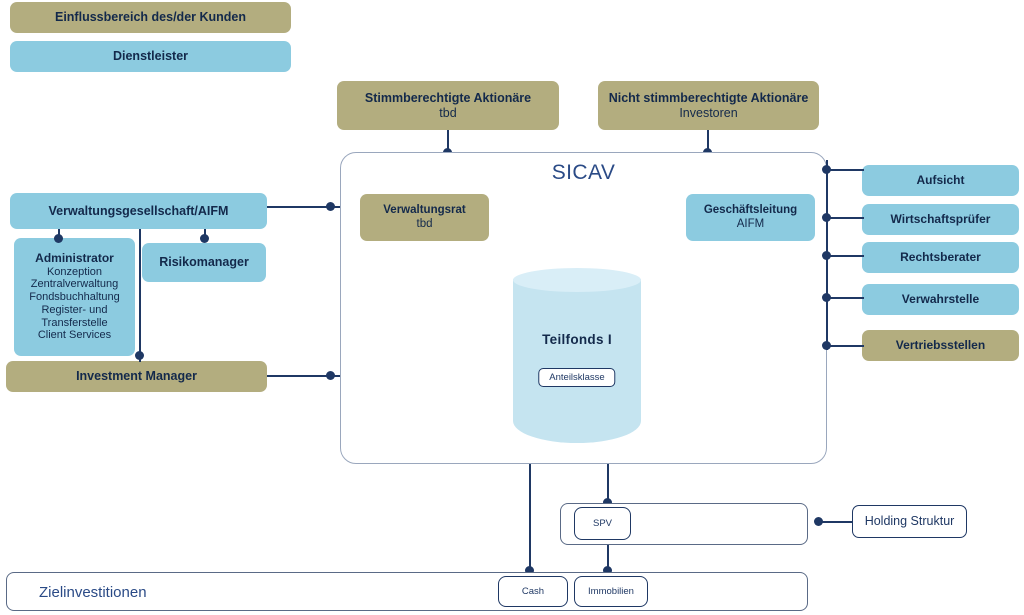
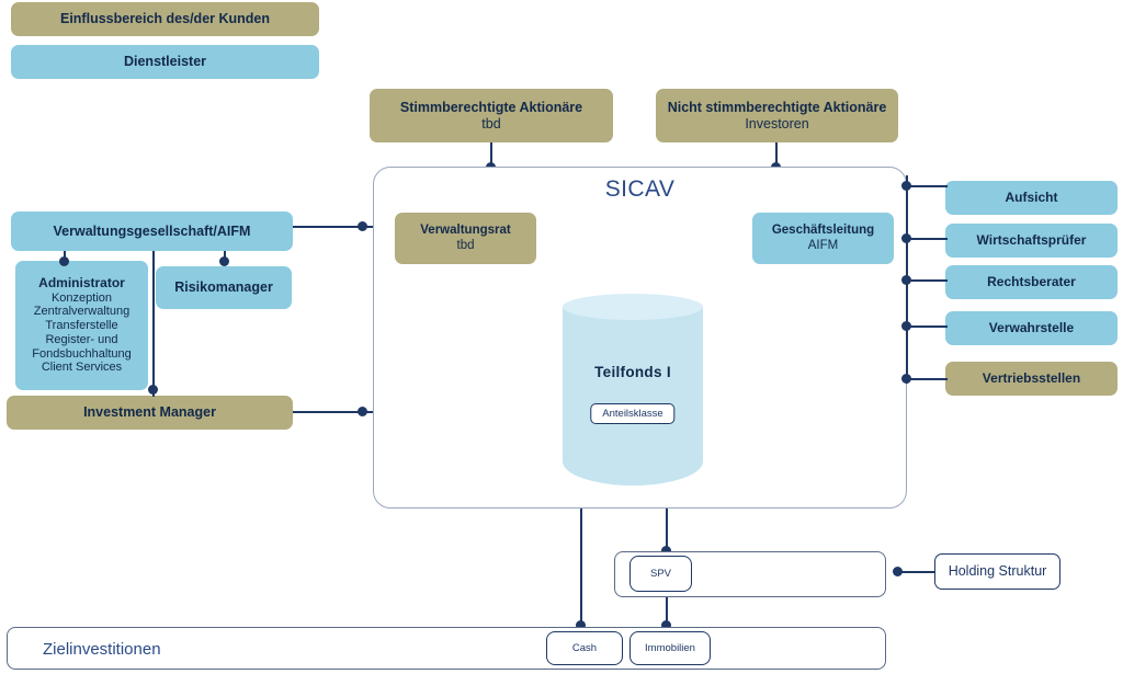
  Einflussbereich des/der Kunden
  Dienstleister
  Stimmberechtigte Aktionäre
  tbd
  Nicht stimmberechtigte Aktionäre
  Investoren
  Verwaltungsgesellschaft/AIFM
  Administrator
  Konzeption
  Zentralverwaltung
- Fondsbuchhaltung
+ Transferstelle
  Register- und
- Transferstelle
+ Fondsbuchhaltung
  Client Services
  Risikomanager
  Investment Manager
  SICAV
  Verwaltungsrat
  tbd
  Geschäftsleitung
  AIFM
  Teilfonds I
  Anteilsklasse
  Aufsicht
  Wirtschaftsprüfer
  Rechtsberater
  Verwahrstelle
  Vertriebsstellen
  SPV
  Holding Struktur
  Zielinvestitionen
  Cash
  Immobilien
